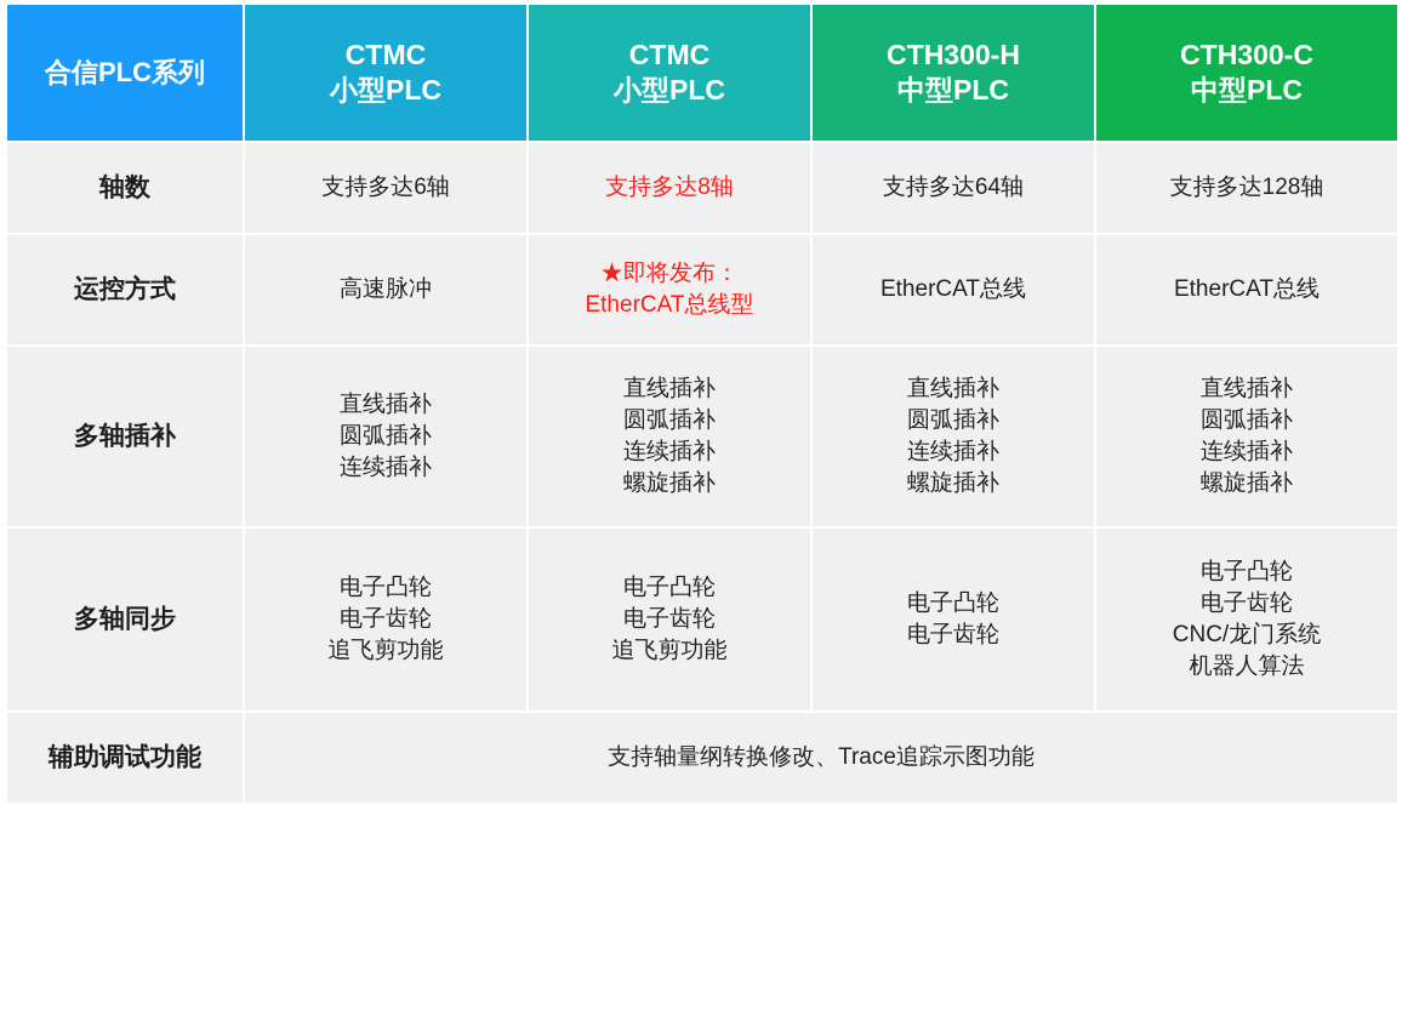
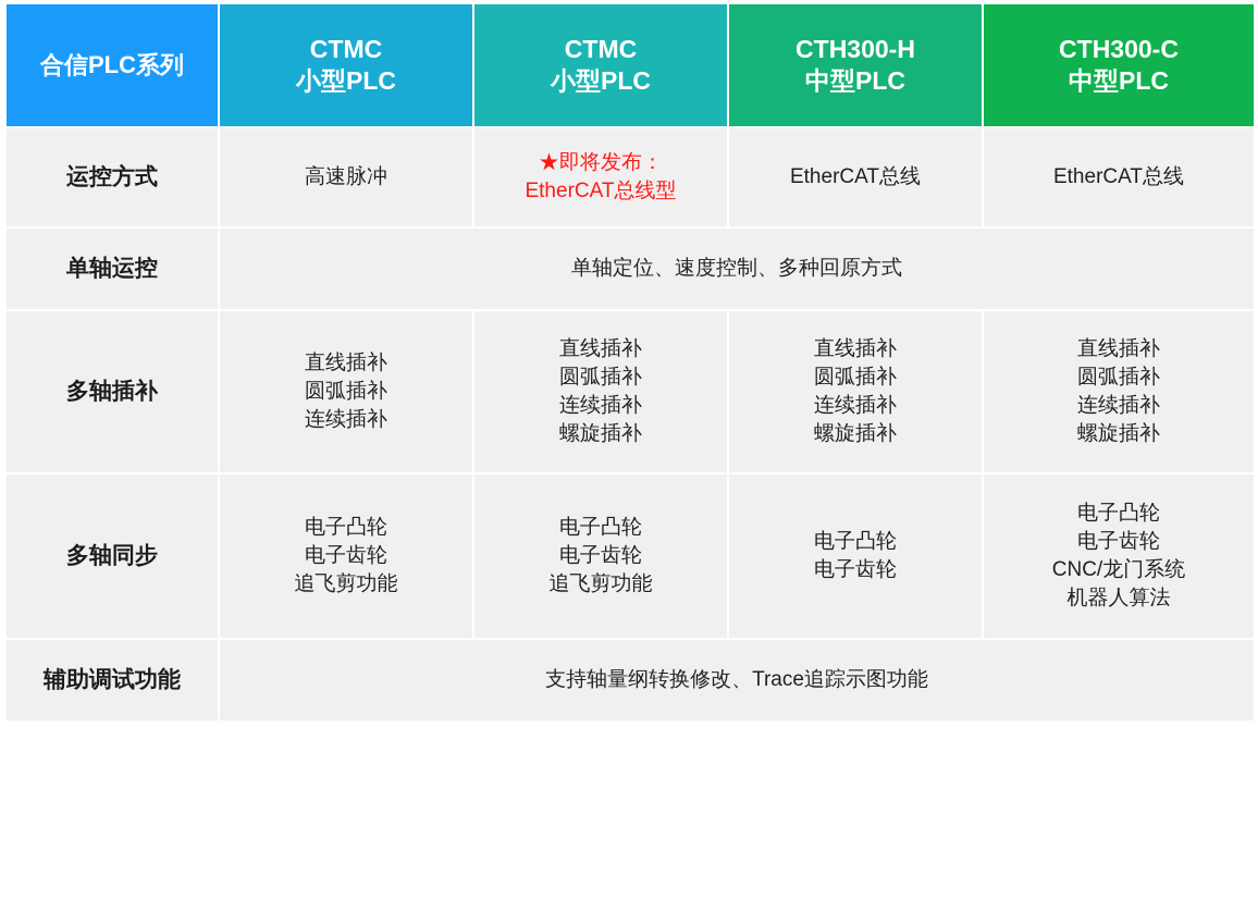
  合信PLC系列	CTMC 小型PLC	CTMC 小型PLC	CTH300-H 中型PLC	CTH300-C 中型PLC
- 轴数	支持多达6轴	支持多达8轴	支持多达64轴	支持多达128轴
  运控方式	高速脉冲	★即将发布： EtherCAT总线型	EtherCAT总线	EtherCAT总线
+ 单轴运控	单轴定位、速度控制、多种回原方式
  多轴插补	直线插补 圆弧插补 连续插补	直线插补 圆弧插补 连续插补 螺旋插补	直线插补 圆弧插补 连续插补 螺旋插补	直线插补 圆弧插补 连续插补 螺旋插补
  多轴同步	电子凸轮 电子齿轮 追飞剪功能	电子凸轮 电子齿轮 追飞剪功能	电子凸轮 电子齿轮	电子凸轮 电子齿轮 CNC/龙门系统 机器人算法
  辅助调试功能	支持轴量纲转换修改、Trace追踪示图功能
